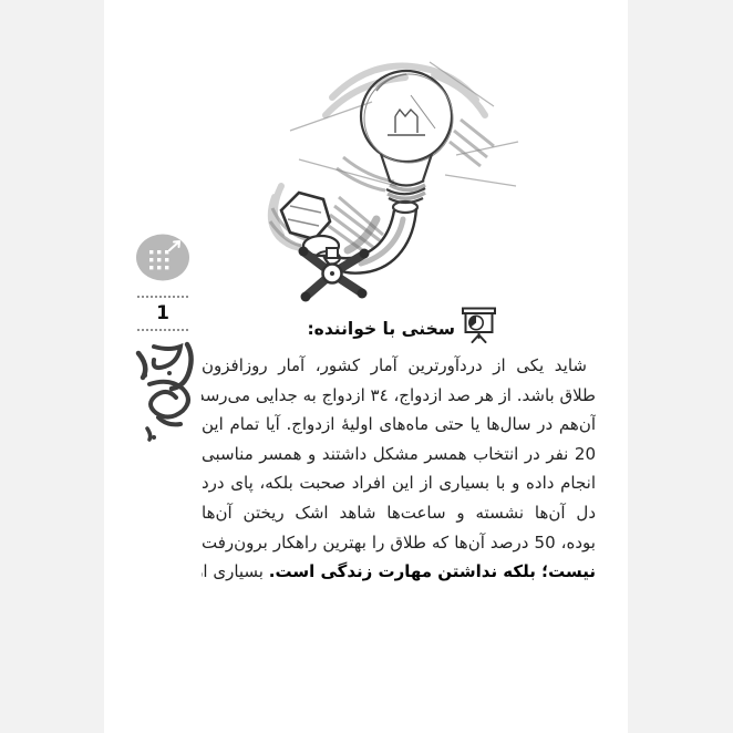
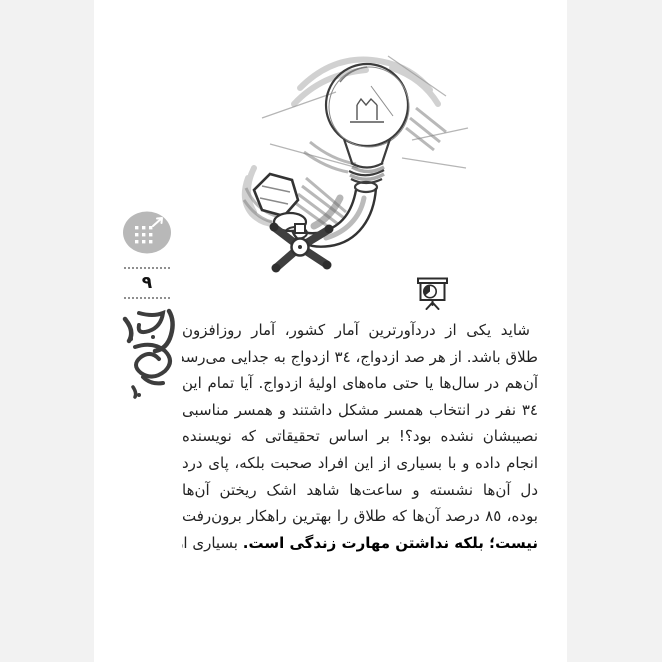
- 1
+ ۹
- سخنی با خواننده:
  شاید یکی از دردآورترین آمار کشور، آمار روزافزون
  طلاق باشد. از هر صد ازدواج، ٣٤ ازدواج به جدایی می‌رسد
  آن‌هم در سال‌ها یا حتی ماه‌های اولیهٔ ازدواج. آیا تمام این
- 20 نفر در انتخاب همسر مشکل داشتند و همسر مناسبی
+ ٣٤ نفر در انتخاب همسر مشکل داشتند و همسر مناسبی
+ نصیبشان نشده بود؟! بر اساس تحقیقاتی که نویسنده
  انجام داده و با بسیاری از این افراد صحبت بلکه، پای درد
  دل آن‌ها نشسته و ساعت‌ها شاهد اشک ریختن آن‌ها
- بوده، 50 درصد آن‌ها که طلاق را بهترین راهکار برون‌رفت
+ بوده، ٨٥ درصد آن‌ها که طلاق را بهترین راهکار برون‌رفت
  نیست؛ بلکه نداشتن مهارت زندگی است. بسیاری ا
